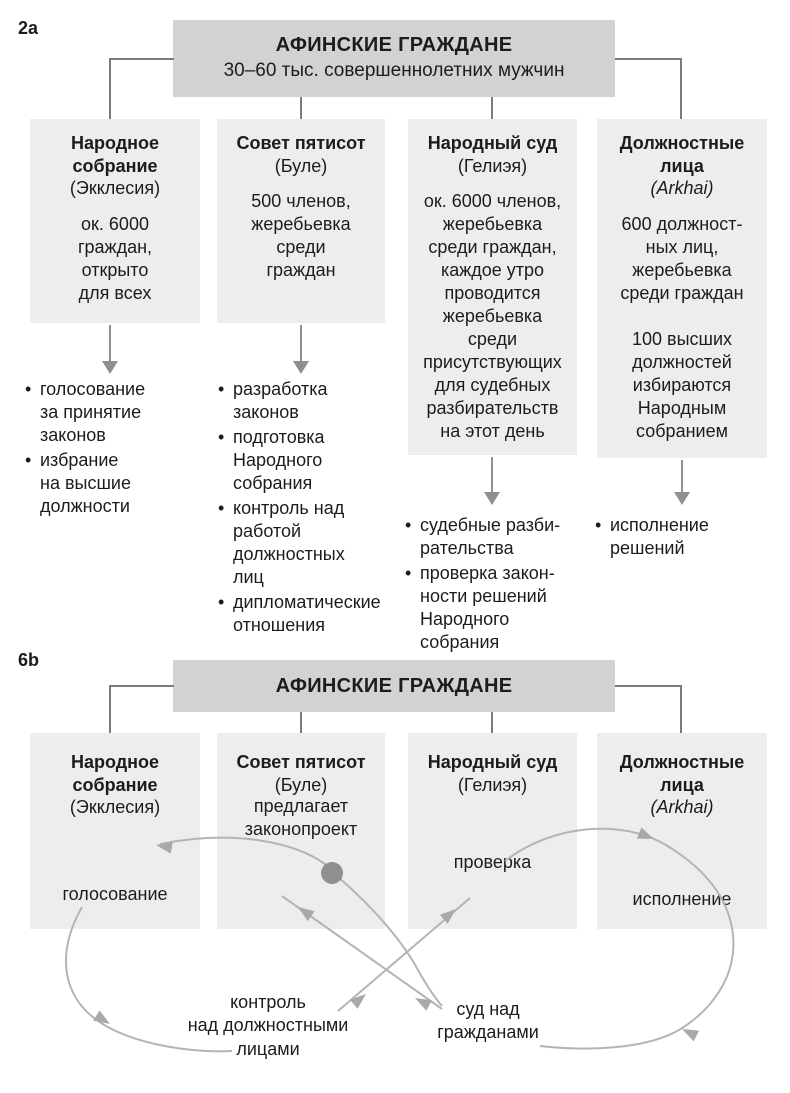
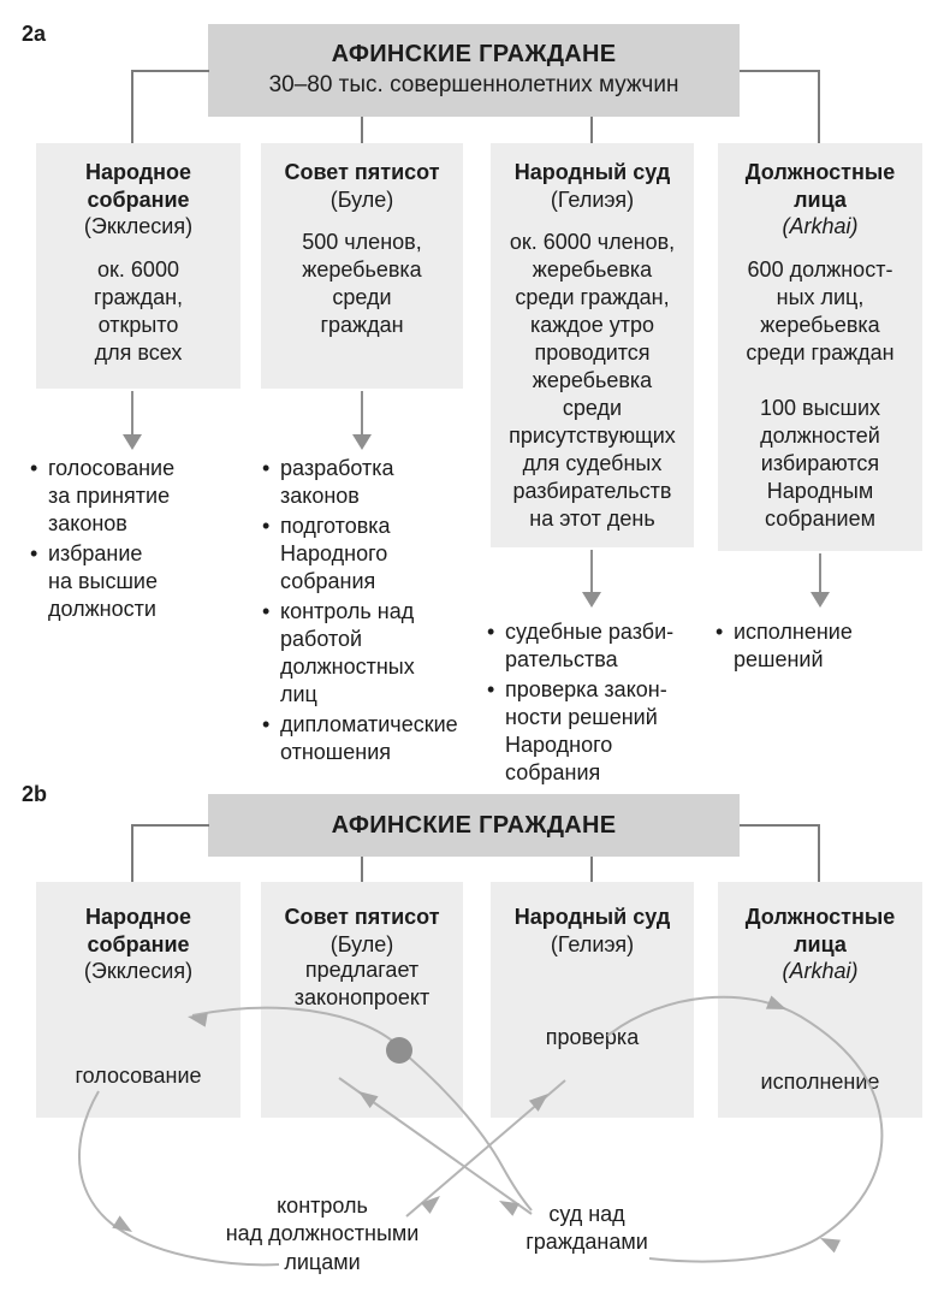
  2a
  АФИНСКИЕ ГРАЖДАНЕ
- 30–60 тыс. совершеннолетних мужчин
+ 30–80 тыс. совершеннолетних мужчин
  Народное
  собрание
  (Экклесия)
  ок. 6000
  граждан,
  открыто
  для всех
  Совет пятисот
  (Буле)
  500 членов,
  жеребьевка
  среди
  граждан
  Народный суд
  (Гелиэя)
  ок. 6000 членов,
  жеребьевка
  среди граждан,
  каждое утро
  проводится
  жеребьевка
  среди
  присутствующих
  для судебных
  разбирательств
  на этот день
  Должностные
  лица
  (Arkhai)
  600 должност-
  ных лиц,
  жеребьевка
  среди граждан
  100 высших
  должностей
  избираются
  Народным
  собранием
  голосование
  за принятие
  законов
  избрание
  на высшие
  должности
  разработка
  законов
  подготовка
  Народного
  собрания
  контроль над
  работой
  должностных
  лиц
  дипломатические
  отношения
  судебные разби-
  рательства
  проверка закон-
  ности решений
  Народного
  собрания
  исполнение
  решений
- 6b
+ 2b
  АФИНСКИЕ ГРАЖДАНЕ
  Народное
  собрание
  (Экклесия)
  голосование
  Совет пятисот
  (Буле)
  предлагает
  законопроект
  Народный суд
  (Гелиэя)
  проверка
  Должностные
  лица
  (Arkhai)
  исполнение
  контроль
  над должностными
  лицами
  суд над
  гражданами
